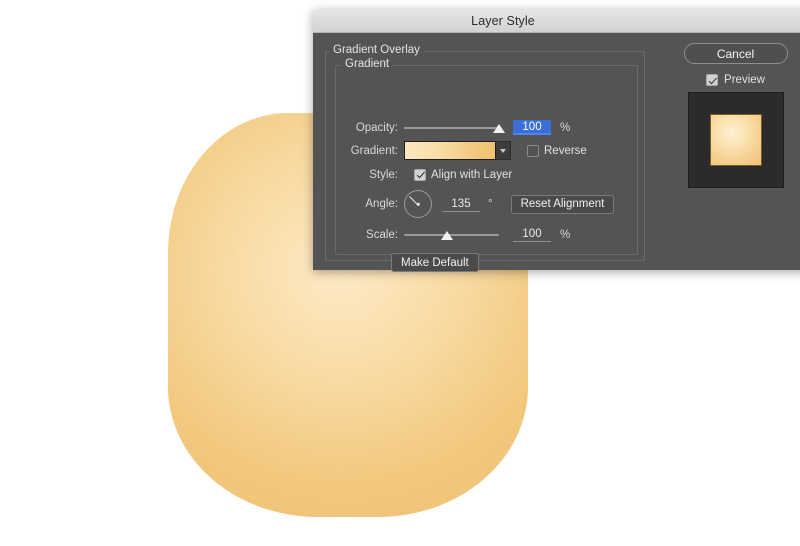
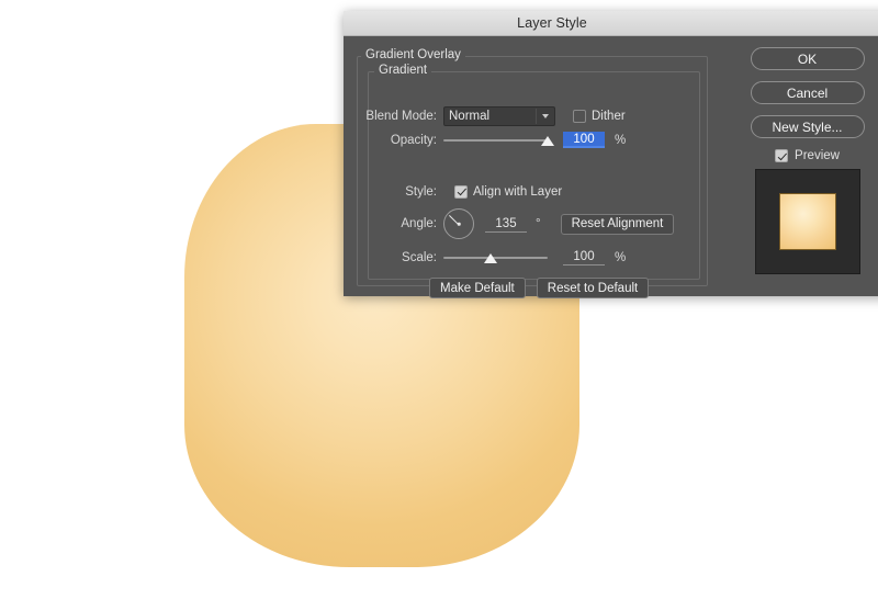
  Layer Style
  Gradient Overlay
  Gradient
+ Blend Mode:
+ Normal
+ Dither
  Opacity:
  100
  %
- Gradient:
- Reverse
  Style:
  Align with Layer
  Angle:
  135
  °
  Reset Alignment
  Scale:
  100
  %
  Make Default
+ Reset to Default
+ OK
  Cancel
+ New Style...
  Preview
